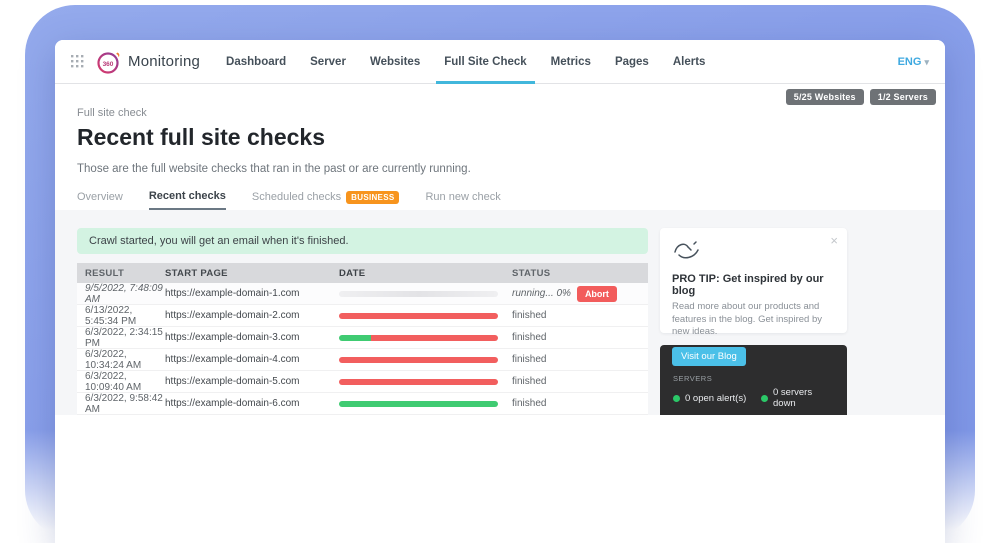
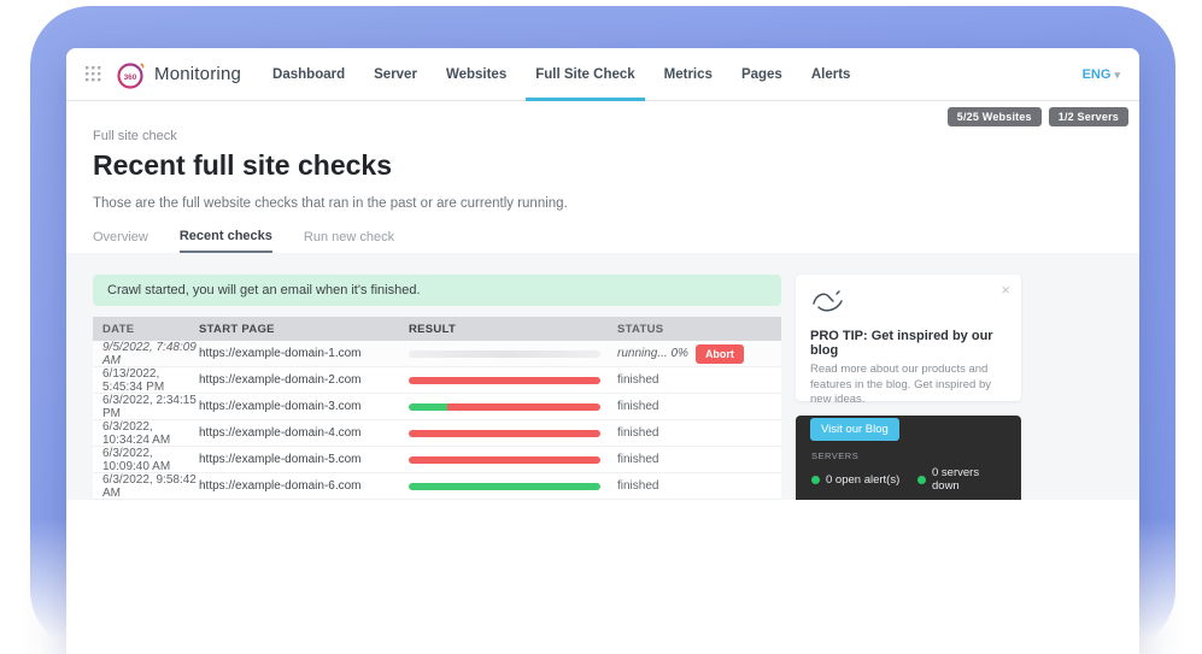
  Monitoring
  Dashboard
  Server
  Websites
  Full Site Check
  Metrics
  Pages
  Alerts
  ENG ▾
  5/25 Websites
  1/2 Servers
  Full site check
  Recent full site checks
  Those are the full website checks that ran in the past or are currently running.
  Overview
  Recent checks
- Scheduled checks
- BUSINESS
  Run new check
  Crawl started, you will get an email when it's finished.
- RESULT
+ DATE
  START PAGE
- DATE
+ RESULT
  STATUS
  9/5/2022, 7:48:09 AM
  https://example-domain-1.com
  running... 0%
  Abort
  6/13/2022, 5:45:34 PM
  https://example-domain-2.com
  finished
  6/3/2022, 2:34:15 PM
  https://example-domain-3.com
  finished
  6/3/2022, 10:34:24 AM
  https://example-domain-4.com
  finished
  6/3/2022, 10:09:40 AM
  https://example-domain-5.com
  finished
  6/3/2022, 9:58:42 AM
  https://example-domain-6.com
  finished
  ×
  PRO TIP: Get inspired by our blog
  Read more about our products and features in the blog. Get inspired by new ideas.
  Visit our Blog
  SERVERS
  0 open alert(s)
  0 servers down
